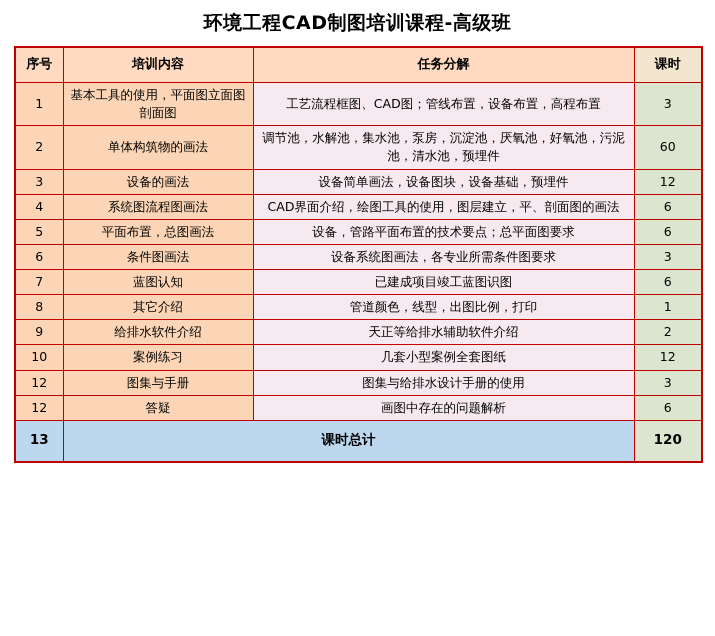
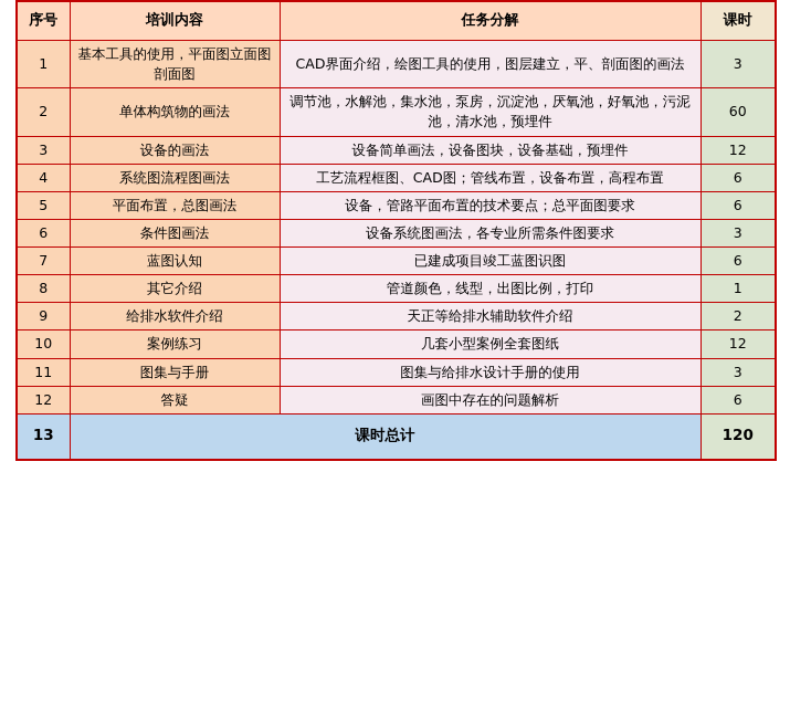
- 环境工程CAD制图培训课程-高级班
  序号	培训内容	任务分解	课时
- 1	基本工具的使用，平面图立面图剖面图	工艺流程框图、CAD图；管线布置，设备布置，高程布置	3
+ 1	基本工具的使用，平面图立面图剖面图	CAD界面介绍，绘图工具的使用，图层建立，平、剖面图的画法	3
  2	单体构筑物的画法	调节池，水解池，集水池，泵房，沉淀池，厌氧池，好氧池，污泥池，清水池，预埋件	60
  3	设备的画法	设备简单画法，设备图块，设备基础，预埋件	12
- 4	系统图流程图画法	CAD界面介绍，绘图工具的使用，图层建立，平、剖面图的画法	6
+ 4	系统图流程图画法	工艺流程框图、CAD图；管线布置，设备布置，高程布置	6
  5	平面布置，总图画法	设备，管路平面布置的技术要点；总平面图要求	6
  6	条件图画法	设备系统图画法，各专业所需条件图要求	3
  7	蓝图认知	已建成项目竣工蓝图识图	6
  8	其它介绍	管道颜色，线型，出图比例，打印	1
  9	给排水软件介绍	天正等给排水辅助软件介绍	2
  10	案例练习	几套小型案例全套图纸	12
- 12	图集与手册	图集与给排水设计手册的使用	3
+ 11	图集与手册	图集与给排水设计手册的使用	3
  12	答疑	画图中存在的问题解析	6
  13	课时总计	120
